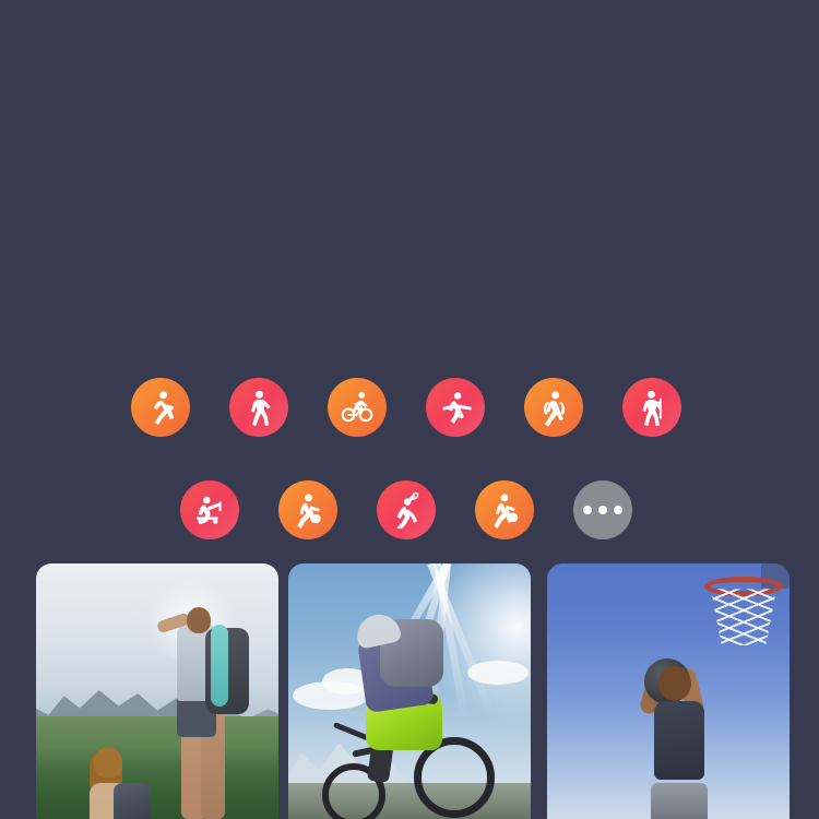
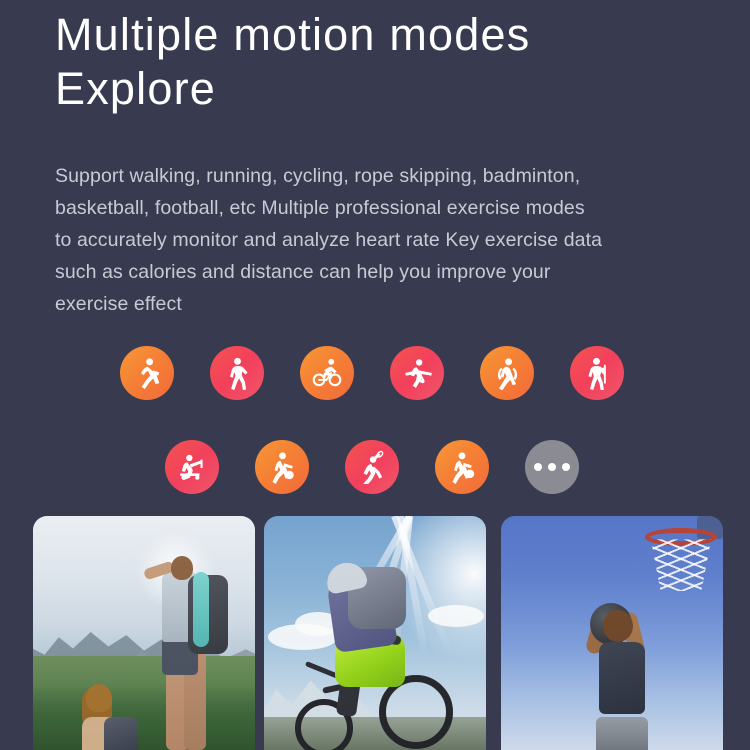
+ Multiple motion modes
+ Explore
+ Support walking, running, cycling, rope skipping, badminton,
+ basketball, football, etc Multiple professional exercise modes
+ to accurately monitor and analyze heart rate Key exercise data
+ such as calories and distance can help you improve your
+ exercise effect
